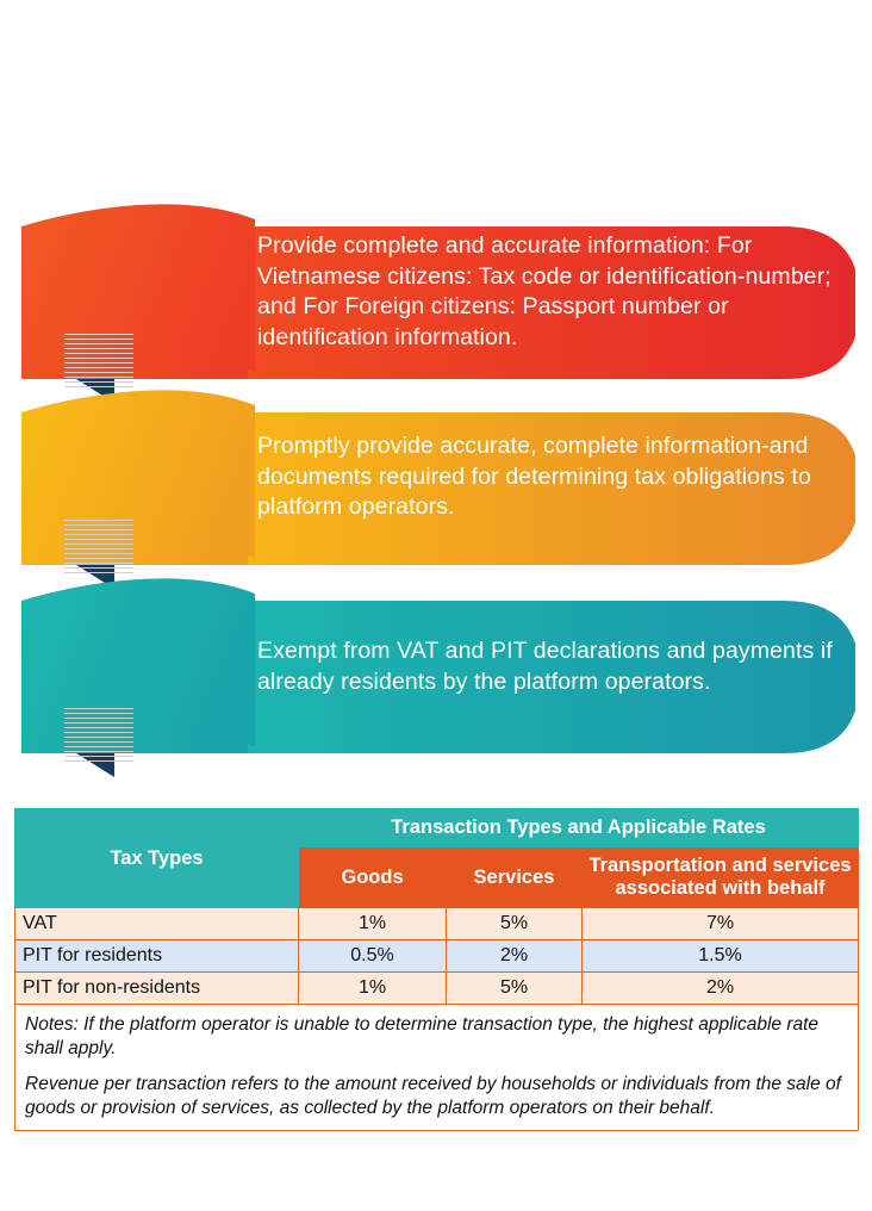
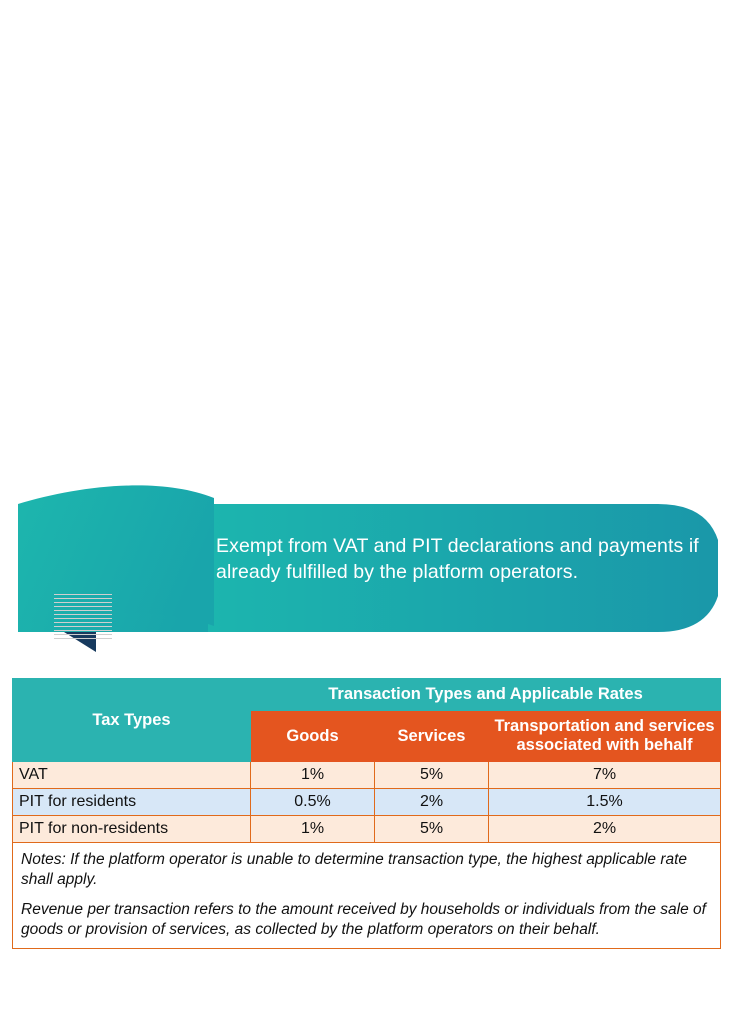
- Provide complete and accurate information: For Vietnamese citizens: Tax code or identification-number; and For Foreign citizens: Passport number or identification information.
- Promptly provide accurate, complete information-and documents required for determining tax obligations to platform operators.
- Exempt from VAT and PIT declarations and payments if already residents by the platform operators.
+ Exempt from VAT and PIT declarations and payments if already fulfilled by the platform operators.
  Tax Types	Transaction Types and Applicable Rates
  Goods	Services	Transportation and services associated with behalf
  VAT	1%	5%	7%
  PIT for residents	0.5%	2%	1.5%
  PIT for non-residents	1%	5%	2%
  Notes: If the platform operator is unable to determine transaction type, the highest applicable rate shall apply. Revenue per transaction refers to the amount received by households or individuals from the sale of goods or provision of services, as collected by the platform operators on their behalf.
